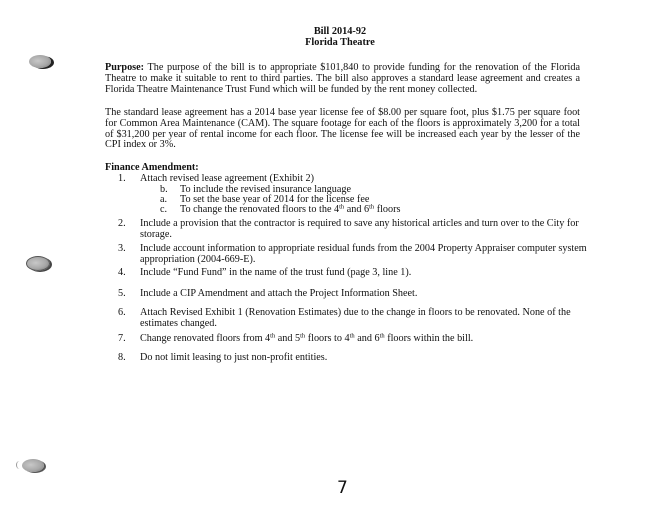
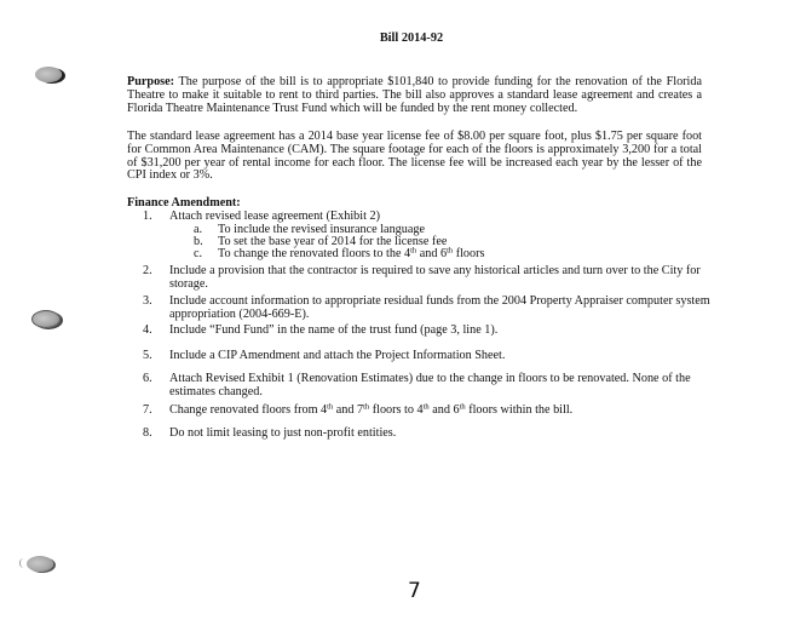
  Bill 2014-92
- Florida Theatre
  Purpose: The purpose of the bill is to appropriate $101,840 to provide funding for the renovation of the Florida Theatre to make it suitable to rent to third parties. The bill also approves a standard lease agreement and creates a Florida Theatre Maintenance Trust Fund which will be funded by the rent money collected.
  The standard lease agreement has a 2014 base year license fee of $8.00 per square foot, plus $1.75 per square foot for Common Area Maintenance (CAM). The square footage for each of the floors is approximately 3,200 for a total of $31,200 per year of rental income for each floor. The license fee will be increased each year by the lesser of the CPI index or 3%.
  Finance Amendment:
  1.
  Attach revised lease agreement (Exhibit 2)
- b.
+ a.
  To include the revised insurance language
- a.
+ b.
  To set the base year of 2014 for the license fee
  c.
  To change the renovated floors to the 4 and 6 floors
  2.
  Include a provision that the contractor is required to save any historical articles and turn over to the City for storage.
  3.
  Include account information to appropriate residual funds from the 2004 Property Appraiser computer system appropriation (2004-669-E).
  4.
  Include “Fund Fund” in the name of the trust fund (page 3, line 1).
  5.
  Include a CIP Amendment and attach the Project Information Sheet.
  6.
  Attach Revised Exhibit 1 (Renovation Estimates) due to the change in floors to be renovated. None of the estimates changed.
  7.
- Change renovated floors from 4 and 5 floors to 4 and 6 floors within the bill.
+ Change renovated floors from 4 and 7 floors to 4 and 6 floors within the bill.
  8.
  Do not limit leasing to just non-profit entities.
  7
